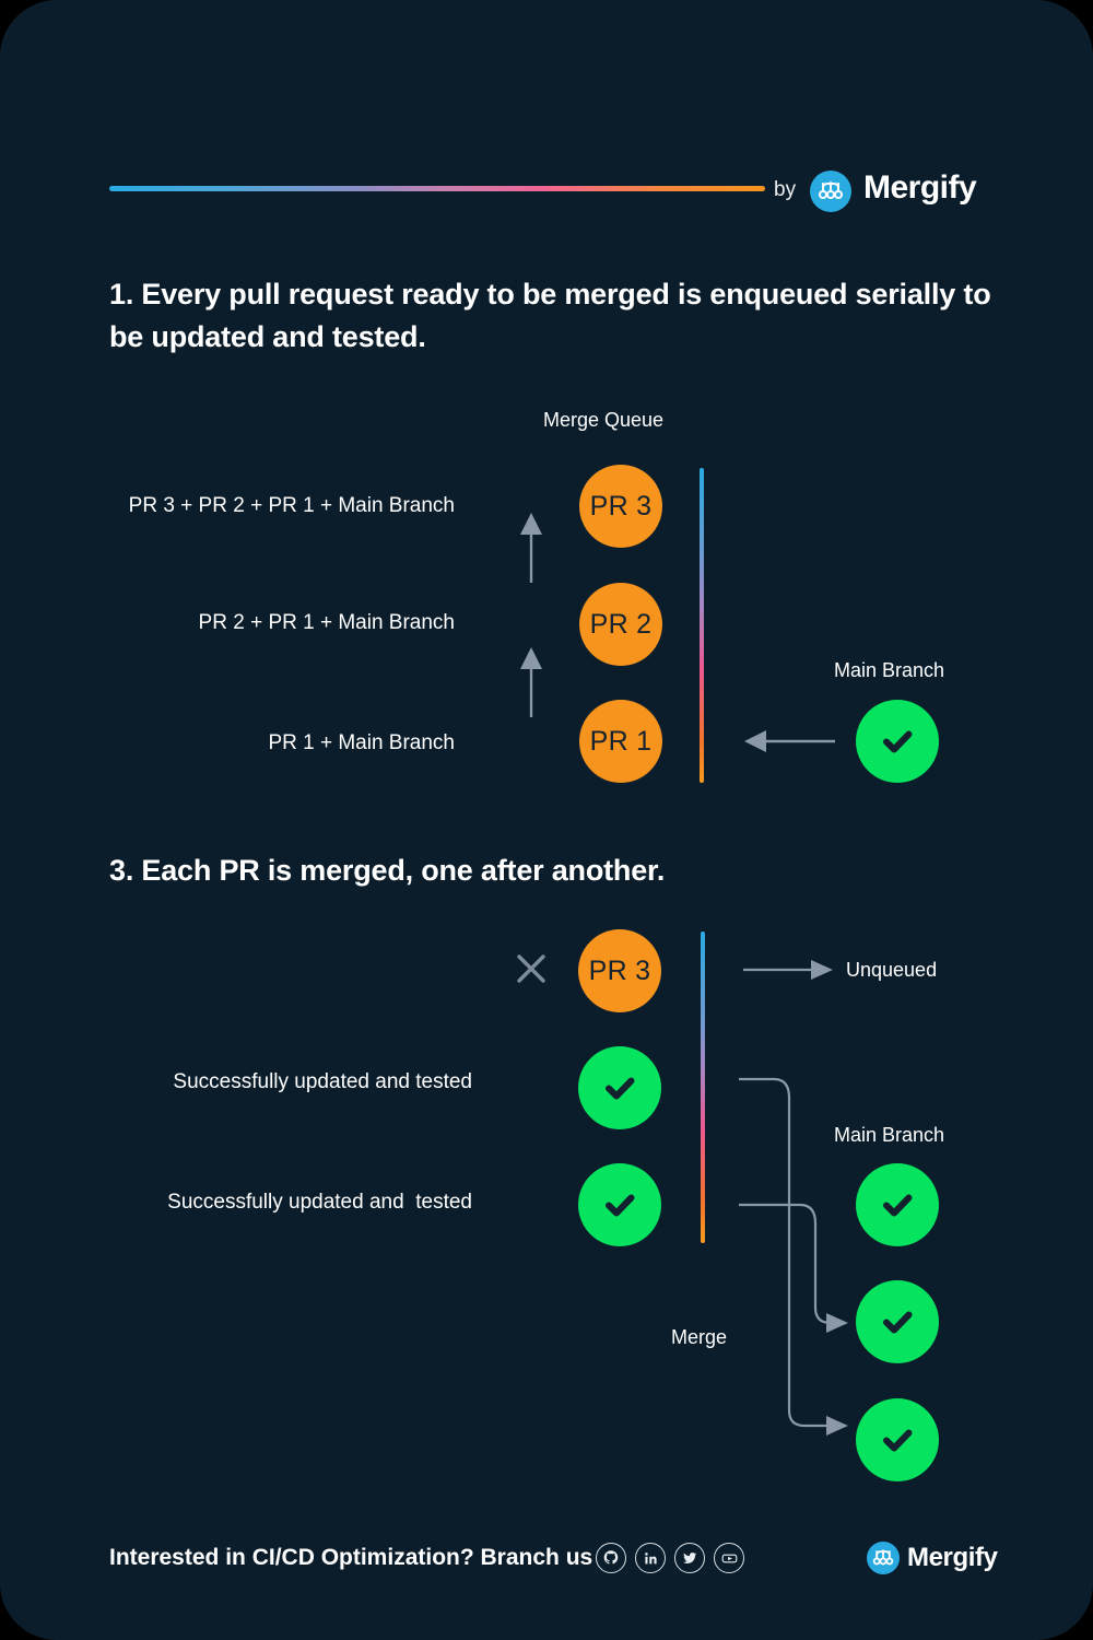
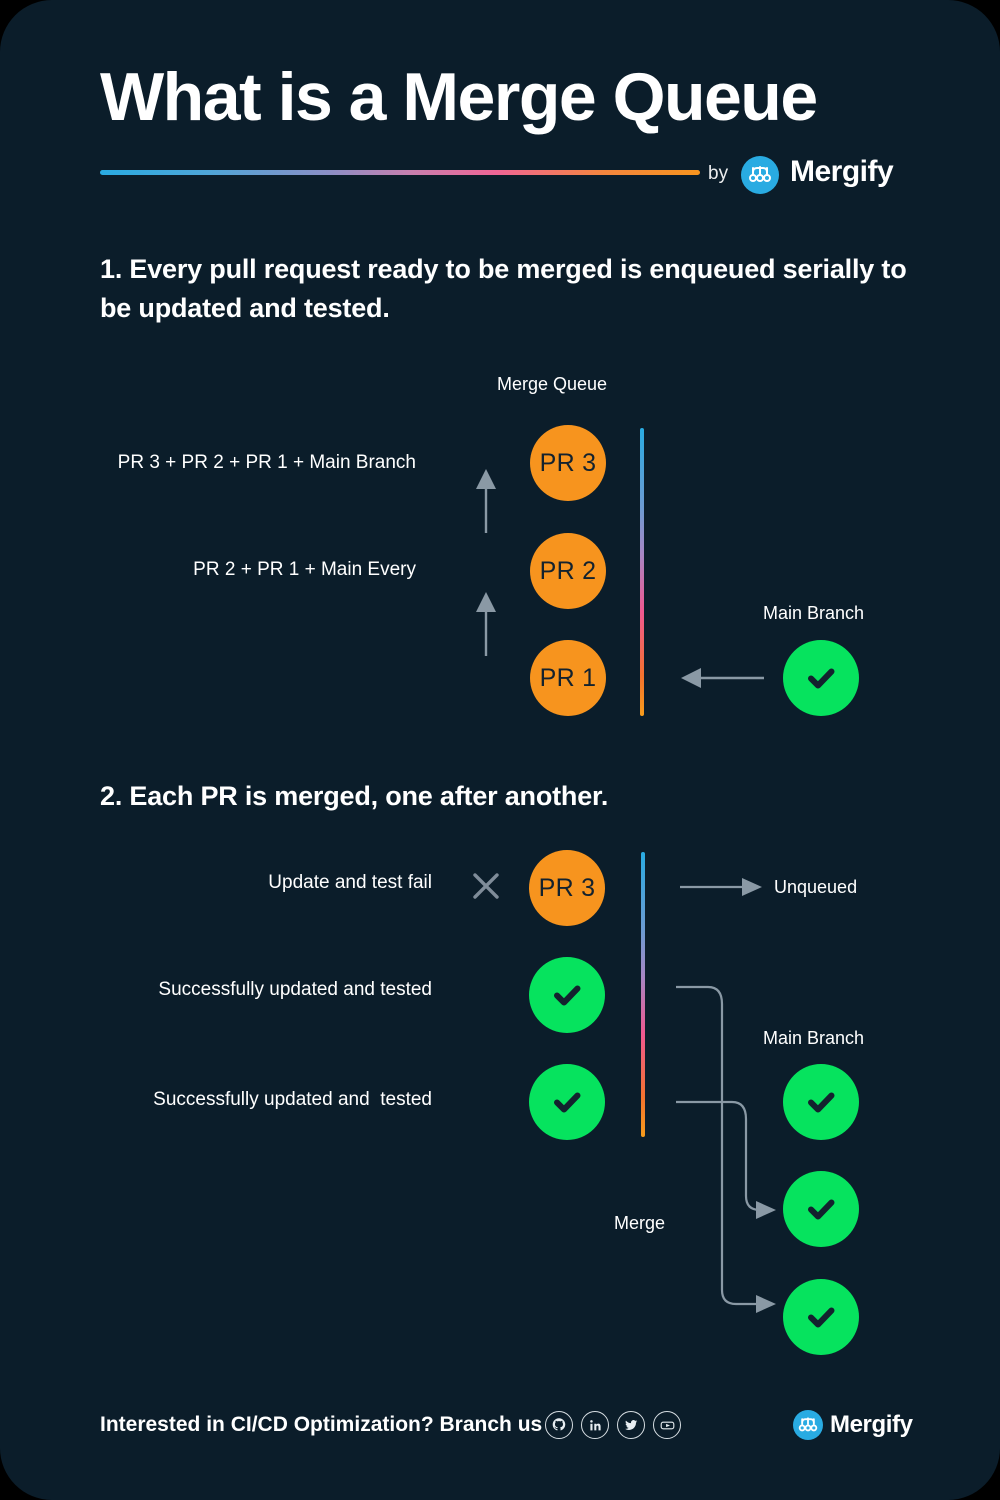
+ What is a Merge Queue
  by
  Mergify
  1. Every pull request ready to be merged is enqueued serially to be updated and tested.
  Merge Queue
  Main Branch
  PR 3 + PR 2 + PR 1 + Main Branch
- PR 2 + PR 1 + Main Branch
+ PR 2 + PR 1 + Main Every
- PR 1 + Main Branch
  PR 3
  PR 2
  PR 1
- 3. Each PR is merged, one after another.
+ 2. Each PR is merged, one after another.
+ Update and test fail
  Successfully updated and tested
  Successfully updated and tested
  PR 3
  Unqueued
  Merge
  Main Branch
  Interested in CI/CD Optimization? Branch us
  Mergify
